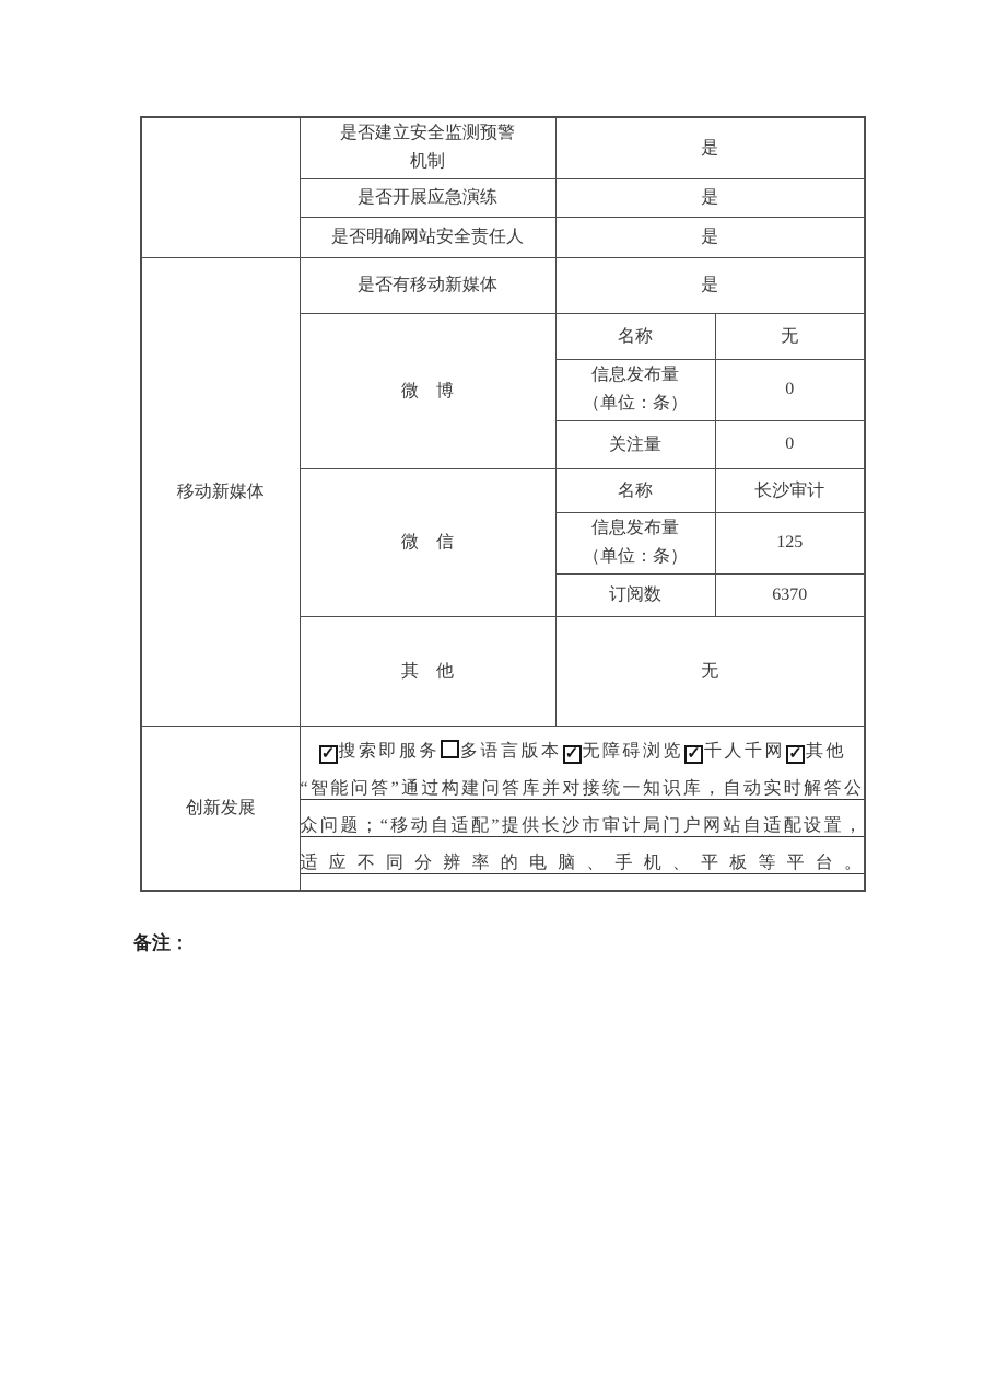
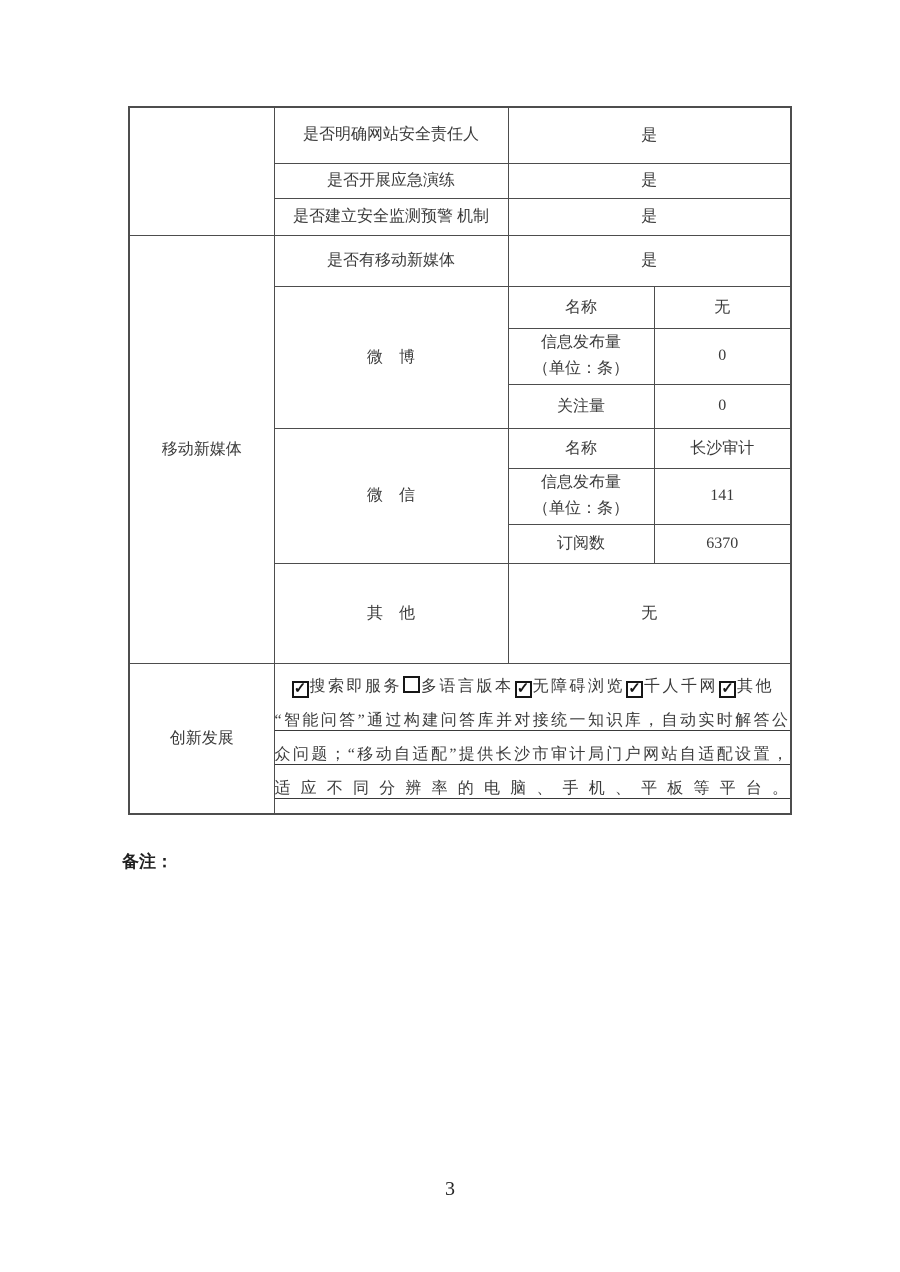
- 	是否建立安全监测预警 机制	是
+ 	是否明确网站安全责任人	是
  是否开展应急演练	是
- 是否明确网站安全责任人	是
+ 是否建立安全监测预警 机制	是
  移动新媒体	是否有移动新媒体	是
  微 博	名称	无
  信息发布量 （单位：条）	0
  关注量	0
  微 信	名称	长沙审计
- 信息发布量 （单位：条）	125
+ 信息发布量 （单位：条）	141
  订阅数	6370
  其 他	无
  创新发展	✓ 搜索即服务 多语言版本 ✓ 无障碍浏览 ✓ 千人千网 ✓ 其他 “智能问答”通过构建问答库并对接统一知识库，自动实时解答公众问题；“移动自适配”提供长沙市审计局门户网站自适配设置，适应不同分辨率的电脑、手机、平板等平台。
  备注：
+ 3
